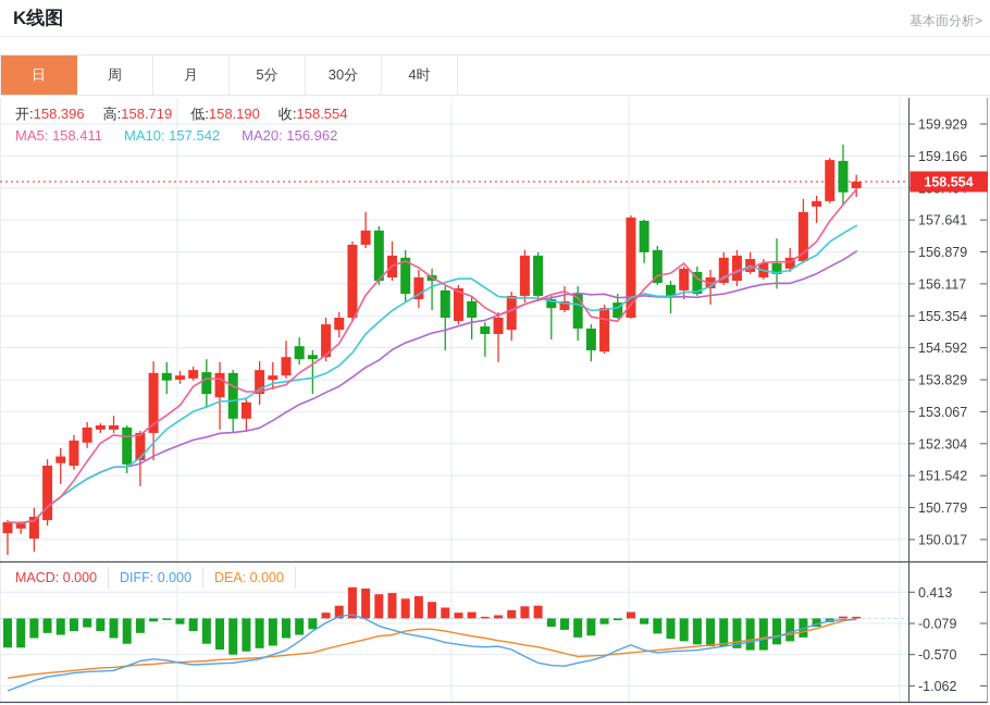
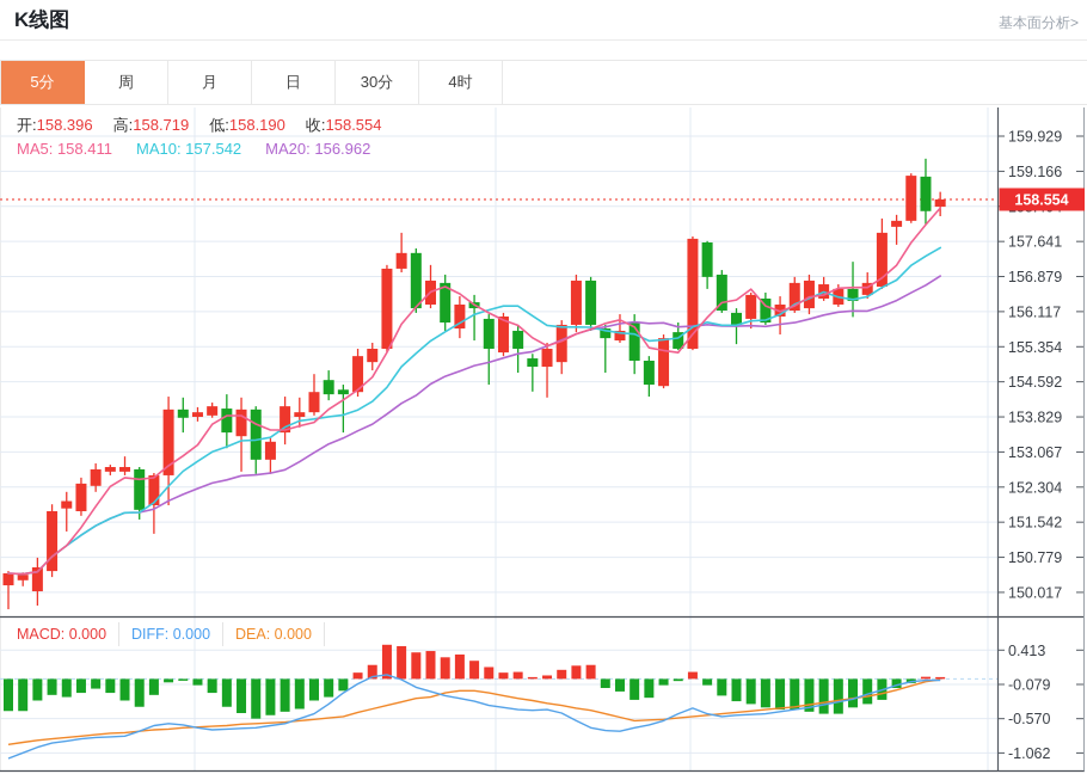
  159.929
  159.166
  157.641
  156.879
  156.117
  155.354
  154.592
  153.829
  153.067
  152.304
  151.542
  150.779
  150.017
  0.413
  -0.079
  -0.570
  -1.062
  158.554
  K线图
  基本面分析>
- 日
+ 5分
  周
  月
- 5分
+ 日
  30分
  4时
  开:158.396 高:158.719 低:158.190 收:158.554
  MA5: 158.411 MA10: 157.542 MA20: 156.962
  MACD: 0.000
  DIFF: 0.000
  DEA: 0.000
